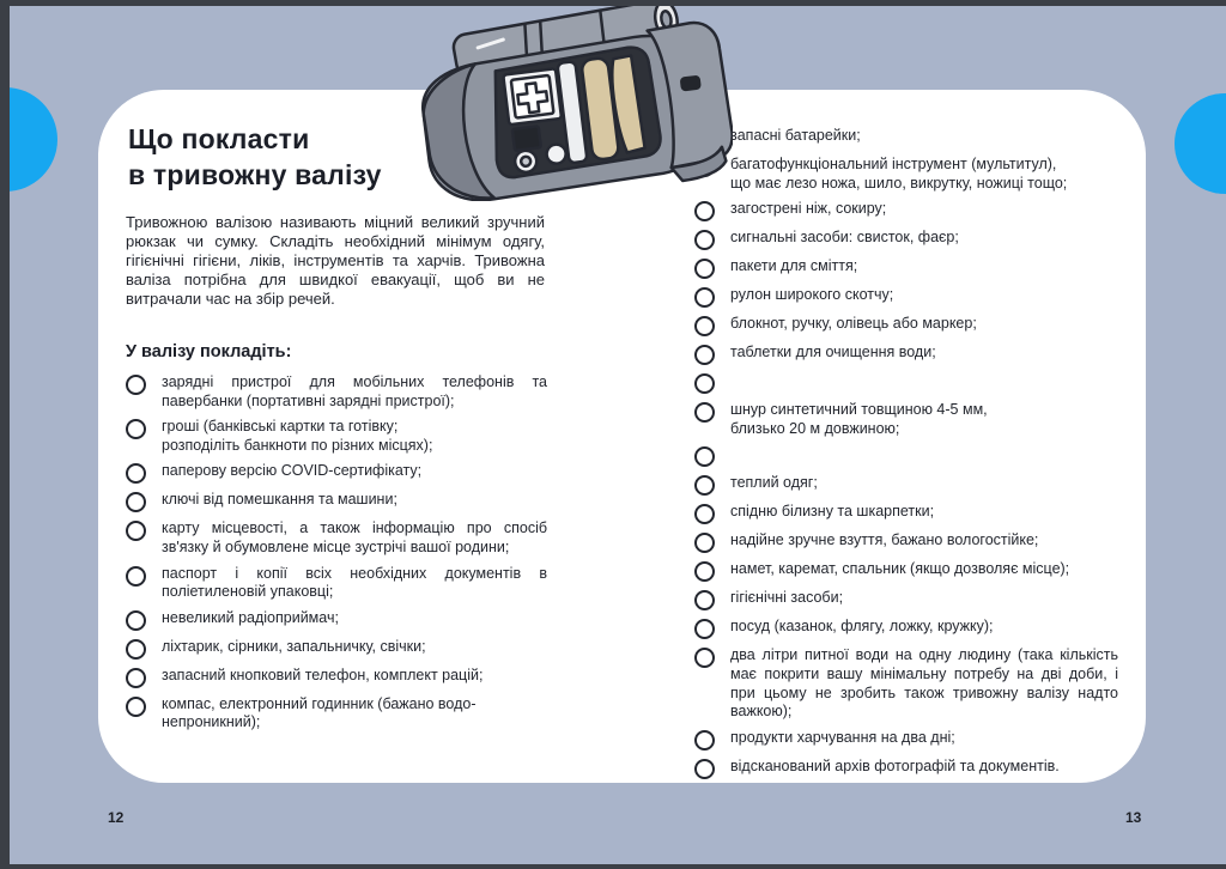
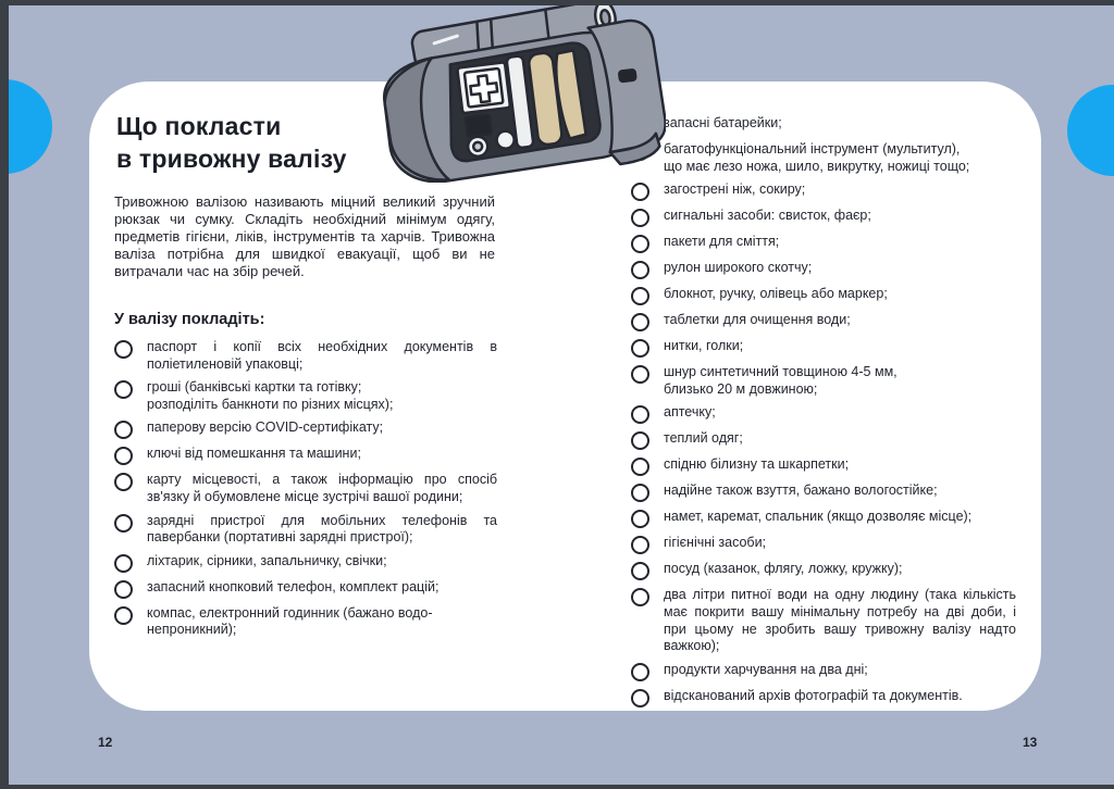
  Що покласти
  в тривожну валізу
- Тривожною валізою називають міцний великий зручний рюкзак чи сумку. Складіть необхідний мінімум одягу, гігієнічні гігієни, ліків, інструментів та харчів. Тривожна валіза потрібна для швидкої евакуації, щоб ви не витрачали час на збір речей.
+ Тривожною валізою називають міцний великий зручний рюкзак чи сумку. Складіть необхідний мінімум одягу, предметів гігієни, ліків, інструментів та харчів. Тривожна валіза потрібна для швидкої евакуації, щоб ви не витрачали час на збір речей.
  У валізу покладіть:
- зарядні пристрої для мобільних телефонів та павербанки (портативні зарядні пристрої);
+ паспорт і копії всіх необхідних документів в поліетиленовій упаковці;
  гроші (банківські картки та готівку;
  розподіліть банкноти по різних місцях);
  паперову версію COVID-сертифікату;
  ключі від помешкання та машини;
  карту місцевості, а також інформацію про спосіб зв'язку й обумовлене місце зустрічі вашої родини;
- паспорт і копії всіх необхідних документів в поліетиленовій упаковці;
+ зарядні пристрої для мобільних телефонів та павербанки (портативні зарядні пристрої);
- невеликий радіоприймач;
  ліхтарик, сірники, запальничку, свічки;
  запасний кнопковий телефон, комплект рацій;
  компас, електронний годинник (бажано водо-
  непроникний);
  запасні батарейки;
  багатофункціональний інструмент (мультитул),
  що має лезо ножа, шило, викрутку, ножиці тощо;
  загострені ніж, сокиру;
  сигнальні засоби: свисток, фаєр;
  пакети для сміття;
  рулон широкого скотчу;
  блокнот, ручку, олівець або маркер;
  таблетки для очищення води;
+ нитки, голки;
  шнур синтетичний товщиною 4-5 мм,
  близько 20 м довжиною;
+ аптечку;
  теплий одяг;
  спідню білизну та шкарпетки;
- надійне зручне взуття, бажано вологостійке;
+ надійне також взуття, бажано вологостійке;
  намет, каремат, спальник (якщо дозволяє місце);
  гігієнічні засоби;
  посуд (казанок, флягу, ложку, кружку);
- два літри питної води на одну людину (така кількість має покрити вашу мінімальну потребу на дві доби, і при цьому не зробить також тривожну валізу надто важкою);
+ два літри питної води на одну людину (така кількість має покрити вашу мінімальну потребу на дві доби, і при цьому не зробить вашу тривожну валізу надто важкою);
  продукти харчування на два дні;
  відсканований архів фотографій та документів.
  12
  13
